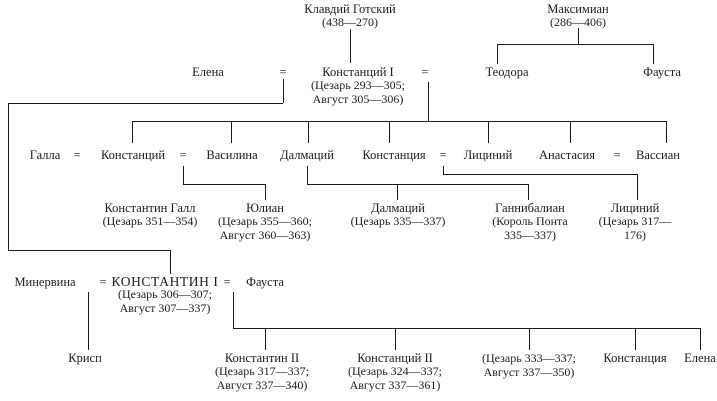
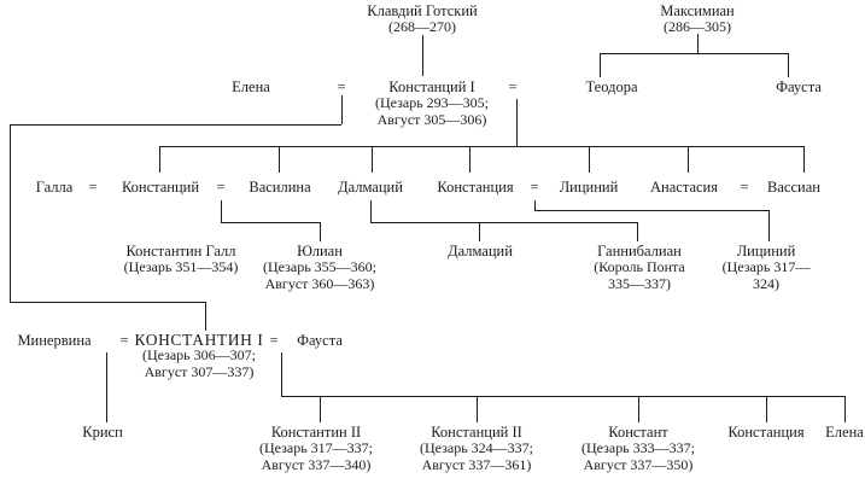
  Клавдий Готский
- (438—270)
+ (268—270)
  Максимиан
- (286—406)
+ (286—305)
  Елена
  =
  Констанций I
  (Цезарь 293—305;
  Август 305—306)
  =
  Теодора
  Фауста
  Галла
  =
  Констанций
  =
  Василина
  Далмаций
  Констанция
  =
  Лициний
  Анастасия
  =
  Вассиан
  Константин Галл
  (Цезарь 351—354)
  Юлиан
  (Цезарь 355—360;
  Август 360—363)
  Далмаций
- (Цезарь 335—337)
  Ганнибалиан
  (Король Понта
  335—337)
  Лициний
- (Цезарь 317—176)
+ (Цезарь 317—324)
  Минервина
  =
  КОНСТАНТИН I
  (Цезарь 306—307;
  Август 307—337)
  =
  Фауста
  Крисп
  Константин II
  (Цезарь 317—337;
  Август 337—340)
  Констанций II
  (Цезарь 324—337;
  Август 337—361)
+ Констант
  (Цезарь 333—337;
  Август 337—350)
  Констанция
  Елена
